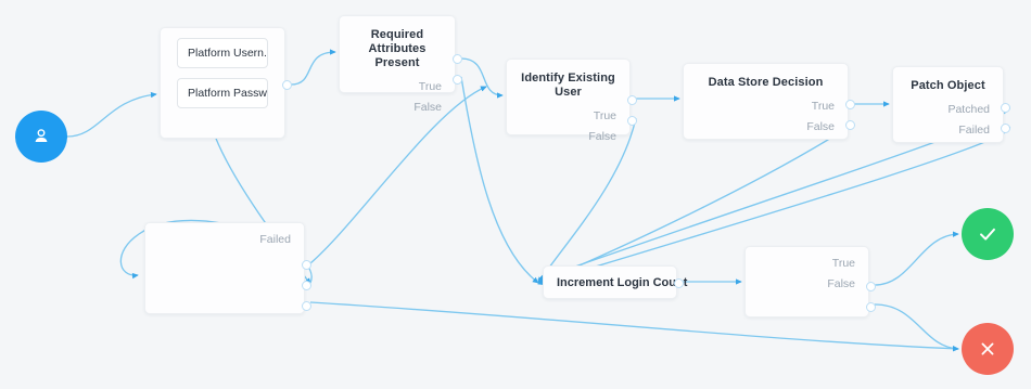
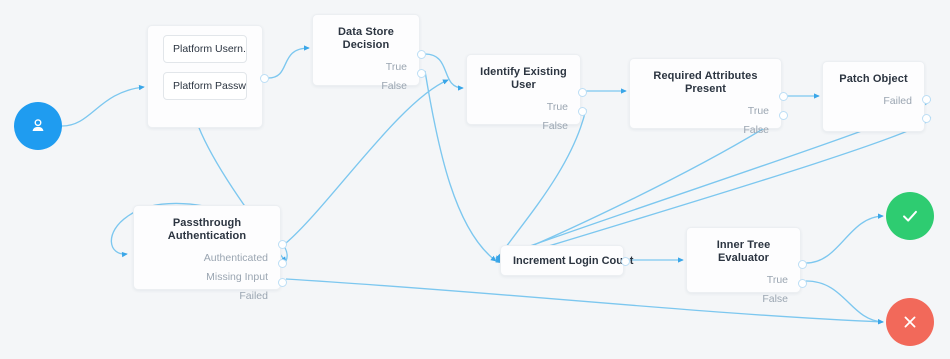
  Platform Usern.
  Platform Passw.
- Required Attributes Present
+ Data Store Decision
  True
  False
  Identify Existing User
  True
  False
- Data Store Decision
+ Required Attributes Present
  True
  False
  Patch Object
- Patched
  Failed
+ Passthrough Authentication
+ Authenticated
+ Missing Input
  Failed
  Increment Login Cout
+ Inner Tree Evaluator
  True
  False
